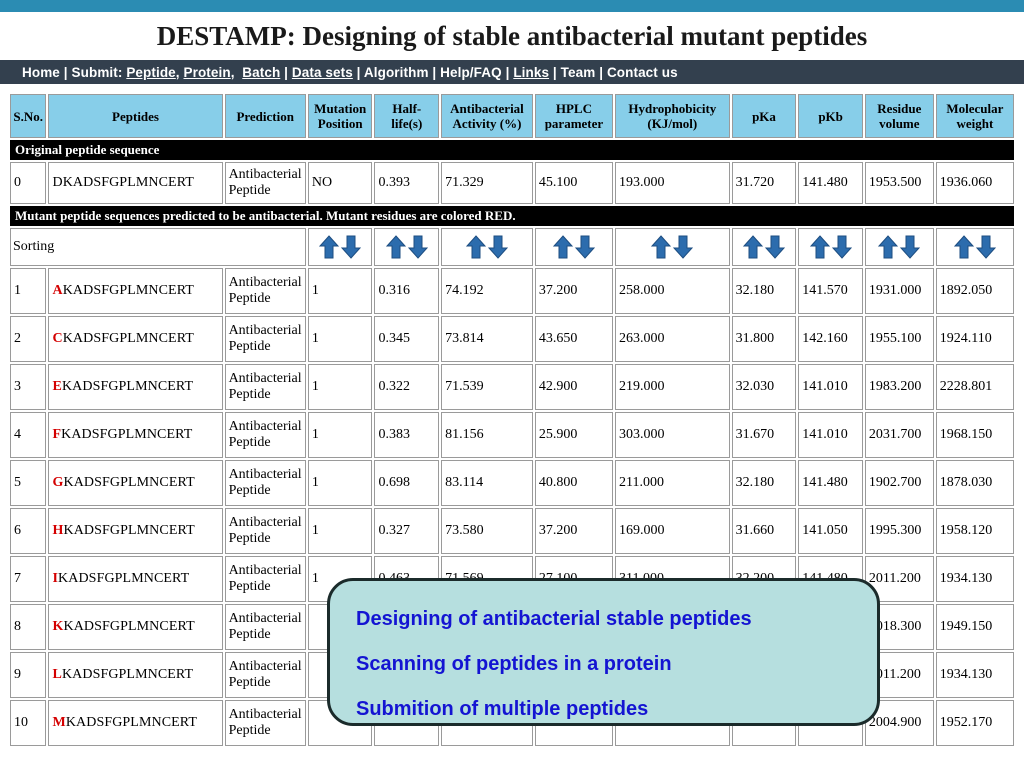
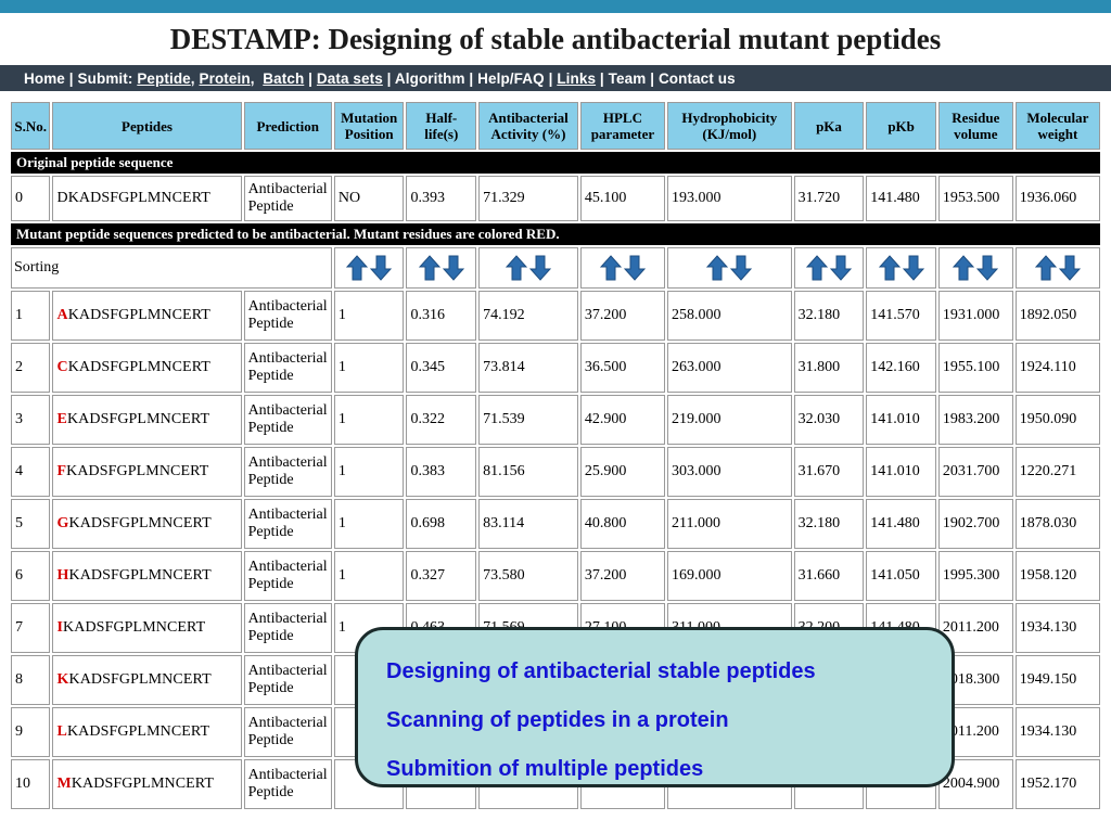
  DESTAMP: Designing of stable antibacterial mutant peptides
  Home | Submit: Peptide, Protein, Batch | Data sets | Algorithm | Help/FAQ | Links | Team | Contact us
  S.No.	Peptides	Prediction	Mutation Position	Half-life(s)	Antibacterial Activity (%)	HPLC parameter	Hydrophobicity (KJ/mol)	pKa	pKb	Residue volume	Molecular weight
  Original peptide sequence
  0	DKADSFGPLMNCERT	Antibacterial Peptide	NO	0.393	71.329	45.100	193.000	31.720	141.480	1953.500	1936.060
  Mutant peptide sequences predicted to be antibacterial. Mutant residues are colored RED.
  Sorting
  1	AKADSFGPLMNCERT	Antibacterial Peptide	1	0.316	74.192	37.200	258.000	32.180	141.570	1931.000	1892.050
- 2	CKADSFGPLMNCERT	Antibacterial Peptide	1	0.345	73.814	43.650	263.000	31.800	142.160	1955.100	1924.110
+ 2	CKADSFGPLMNCERT	Antibacterial Peptide	1	0.345	73.814	36.500	263.000	31.800	142.160	1955.100	1924.110
- 3	EKADSFGPLMNCERT	Antibacterial Peptide	1	0.322	71.539	42.900	219.000	32.030	141.010	1983.200	2228.801
+ 3	EKADSFGPLMNCERT	Antibacterial Peptide	1	0.322	71.539	42.900	219.000	32.030	141.010	1983.200	1950.090
- 4	FKADSFGPLMNCERT	Antibacterial Peptide	1	0.383	81.156	25.900	303.000	31.670	141.010	2031.700	1968.150
+ 4	FKADSFGPLMNCERT	Antibacterial Peptide	1	0.383	81.156	25.900	303.000	31.670	141.010	2031.700	1220.271
  5	GKADSFGPLMNCERT	Antibacterial Peptide	1	0.698	83.114	40.800	211.000	32.180	141.480	1902.700	1878.030
  6	HKADSFGPLMNCERT	Antibacterial Peptide	1	0.327	73.580	37.200	169.000	31.660	141.050	1995.300	1958.120
  8	KKADSFGPLMNCERT	Antibacterial Peptide								18.300	1949.150
  9	LKADSFGPLMNCERT	Antibacterial Peptide								11.200	1934.130
  10	MKADSFGPLMNCERT	Antibacterial Peptide								2004.900	1952.170
  Designing of antibacterial stable peptides
  Scanning of peptides in a protein
  Submition of multiple peptides
